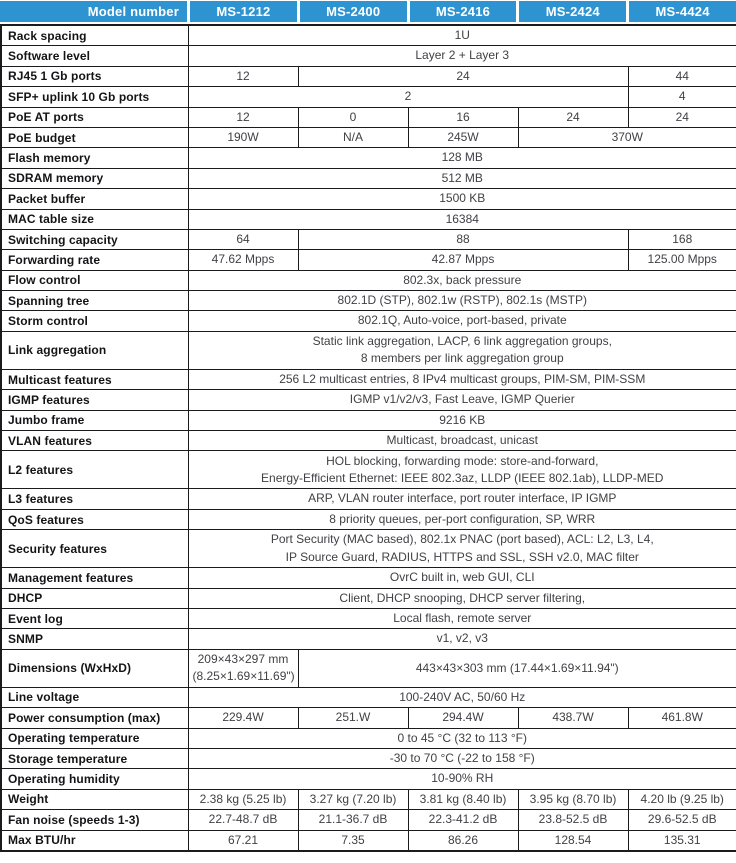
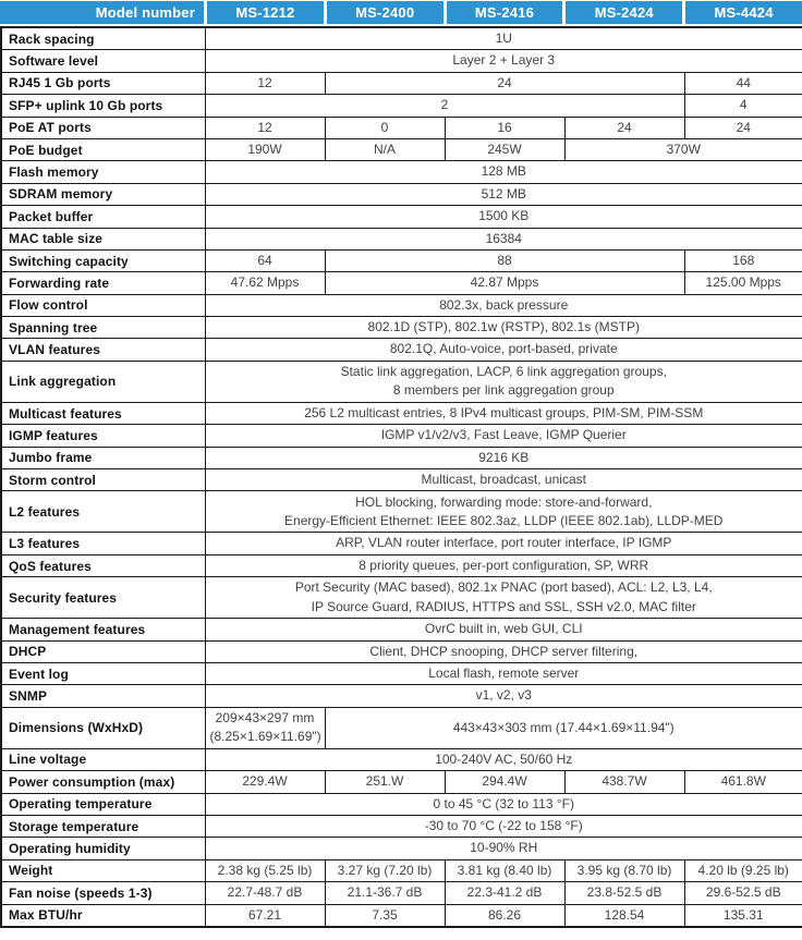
  Model number
  MS-1212
  MS-2400
  MS-2416
  MS-2424
  MS-4424
  Rack spacing	1U
  Software level	Layer 2 + Layer 3
  RJ45 1 Gb ports	12	24	44
  SFP+ uplink 10 Gb ports	2	4
  PoE AT ports	12	0	16	24	24
  PoE budget	190W	N/A	245W	370W
  Flash memory	128 MB
  SDRAM memory	512 MB
  Packet buffer	1500 KB
  MAC table size	16384
  Switching capacity	64	88	168
  Forwarding rate	47.62 Mpps	42.87 Mpps	125.00 Mpps
  Flow control	802.3x, back pressure
  Spanning tree	802.1D (STP), 802.1w (RSTP), 802.1s (MSTP)
- Storm control	802.1Q, Auto-voice, port-based, private
+ VLAN features	802.1Q, Auto-voice, port-based, private
  Link aggregation	Static link aggregation, LACP, 6 link aggregation groups, 8 members per link aggregation group
  Multicast features	256 L2 multicast entries, 8 IPv4 multicast groups, PIM-SM, PIM-SSM
  IGMP features	IGMP v1/v2/v3, Fast Leave, IGMP Querier
  Jumbo frame	9216 KB
- VLAN features	Multicast, broadcast, unicast
+ Storm control	Multicast, broadcast, unicast
  L2 features	HOL blocking, forwarding mode: store-and-forward, Energy-Efficient Ethernet: IEEE 802.3az, LLDP (IEEE 802.1ab), LLDP-MED
  L3 features	ARP, VLAN router interface, port router interface, IP IGMP
  QoS features	8 priority queues, per-port configuration, SP, WRR
  Security features	Port Security (MAC based), 802.1x PNAC (port based), ACL: L2, L3, L4, IP Source Guard, RADIUS, HTTPS and SSL, SSH v2.0, MAC filter
  Management features	OvrC built in, web GUI, CLI
  DHCP	Client, DHCP snooping, DHCP server filtering,
  Event log	Local flash, remote server
  SNMP	v1, v2, v3
  Dimensions (WxHxD)	209×43×297 mm (8.25×1.69×11.69")	443×43×303 mm (17.44×1.69×11.94")
  Line voltage	100-240V AC, 50/60 Hz
  Power consumption (max)	229.4W	251.W	294.4W	438.7W	461.8W
  Operating temperature	0 to 45 °C (32 to 113 °F)
  Storage temperature	-30 to 70 °C (-22 to 158 °F)
  Operating humidity	10-90% RH
  Weight	2.38 kg (5.25 lb)	3.27 kg (7.20 lb)	3.81 kg (8.40 lb)	3.95 kg (8.70 lb)	4.20 lb (9.25 lb)
  Fan noise (speeds 1-3)	22.7-48.7 dB	21.1-36.7 dB	22.3-41.2 dB	23.8-52.5 dB	29.6-52.5 dB
  Max BTU/hr	67.21	7.35	86.26	128.54	135.31
